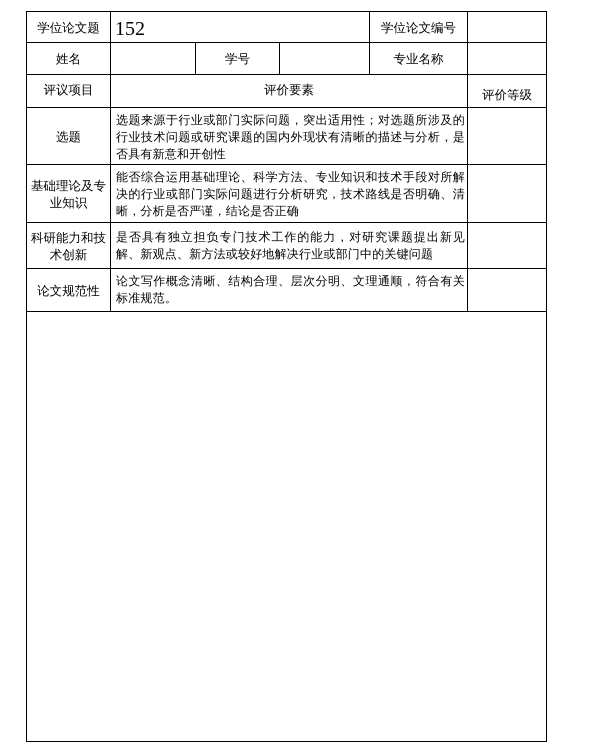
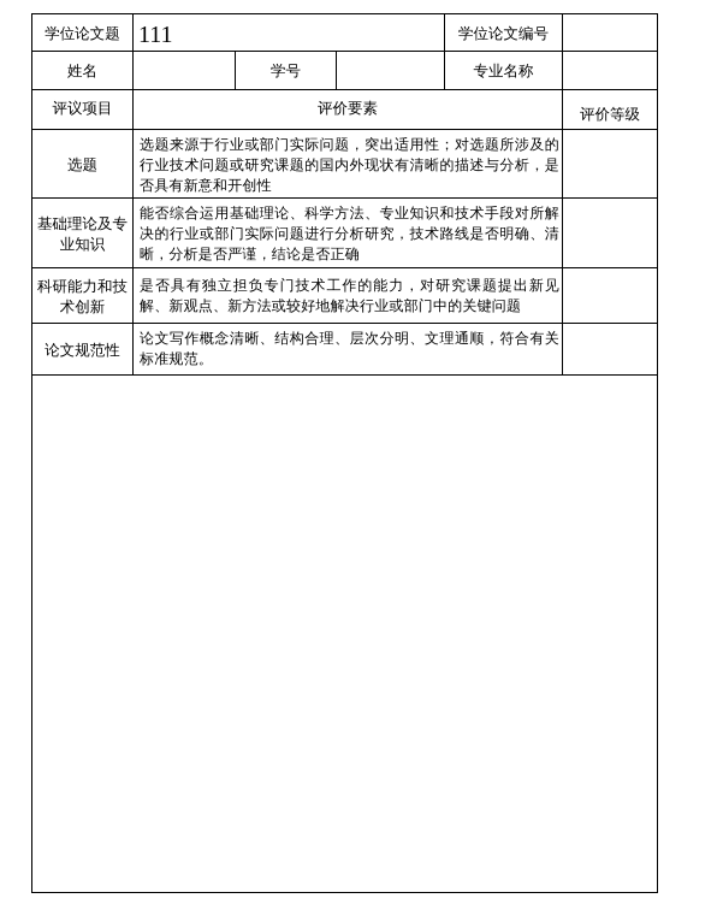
  学位论文题
- 152
+ 111
  学位论文编号
  姓名
  学号
  专业名称
  评议项目
  评价要素
  评价等级
  选题
  选题来源于行业或部门实际问题，突出适用性；对选题所涉及的行业技术问题或研究课题的国内外现状有清晰的描述与分析，是否具有新意和开创性
  基础理论及专业知识
  能否综合运用基础理论、科学方法、专业知识和技术手段对所解决的行业或部门实际问题进行分析研究，技术路线是否明确、清晰，分析是否严谨，结论是否正确
  科研能力和技术创新
  是否具有独立担负专门技术工作的能力，对研究课题提出新见解、新观点、新方法或较好地解决行业或部门中的关键问题
  论文规范性
  论文写作概念清晰、结构合理、层次分明、文理通顺，符合有关标准规范。
